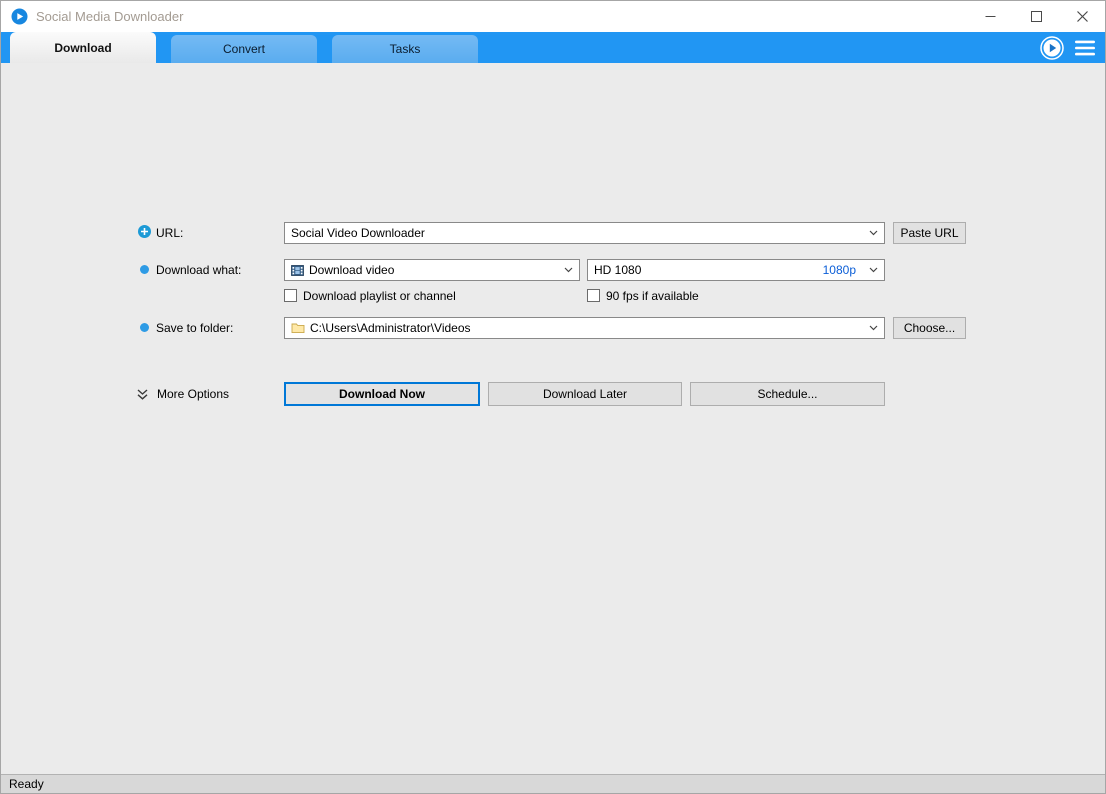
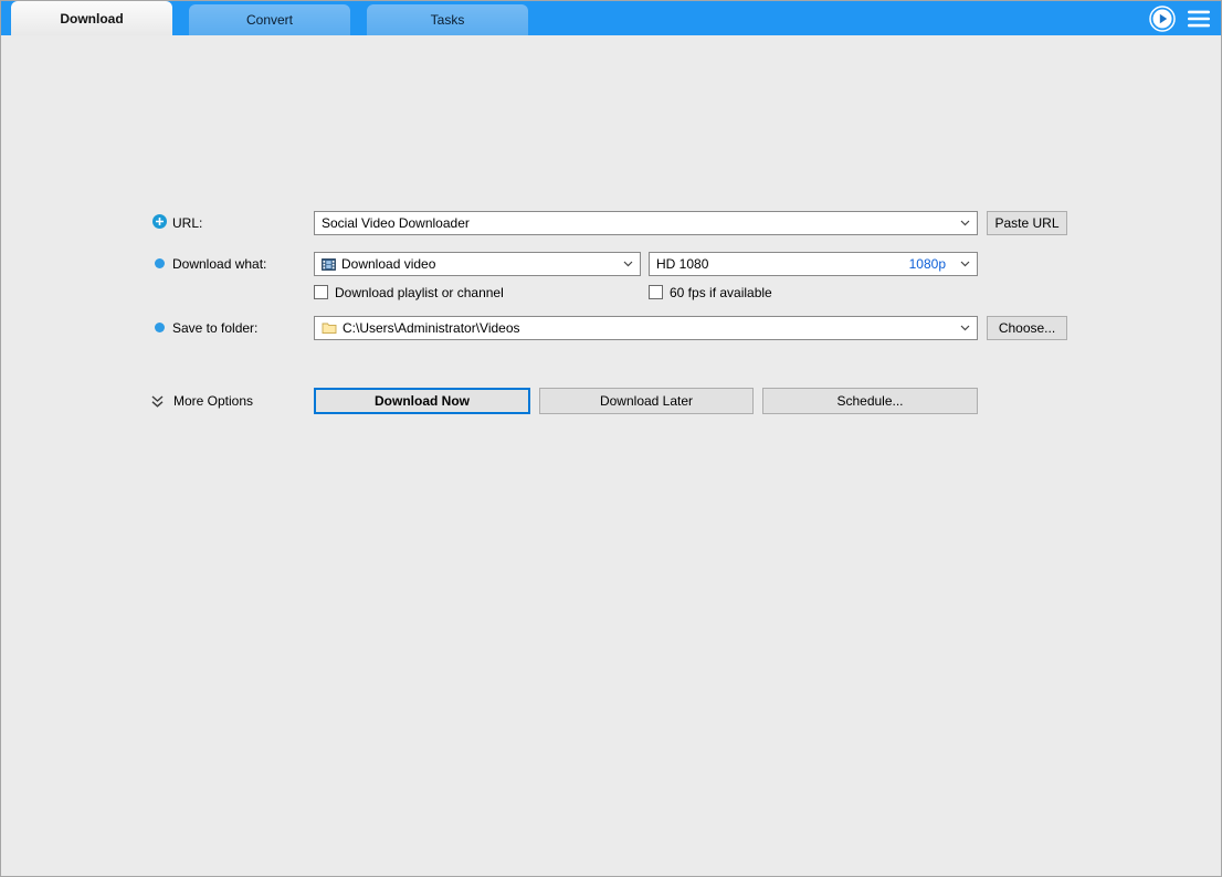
- Social Media Downloader
  Download
  Convert
  Tasks
  URL:
  Social Video Downloader
  Paste URL
  Download what:
  Download video
  HD 1080
  1080p
  Download playlist or channel
- 90 fps if available
+ 60 fps if available
  Save to folder:
  C:\Users\Administrator\Videos
  Choose...
  More Options
  Download Now
  Download Later
  Schedule...
- Ready
